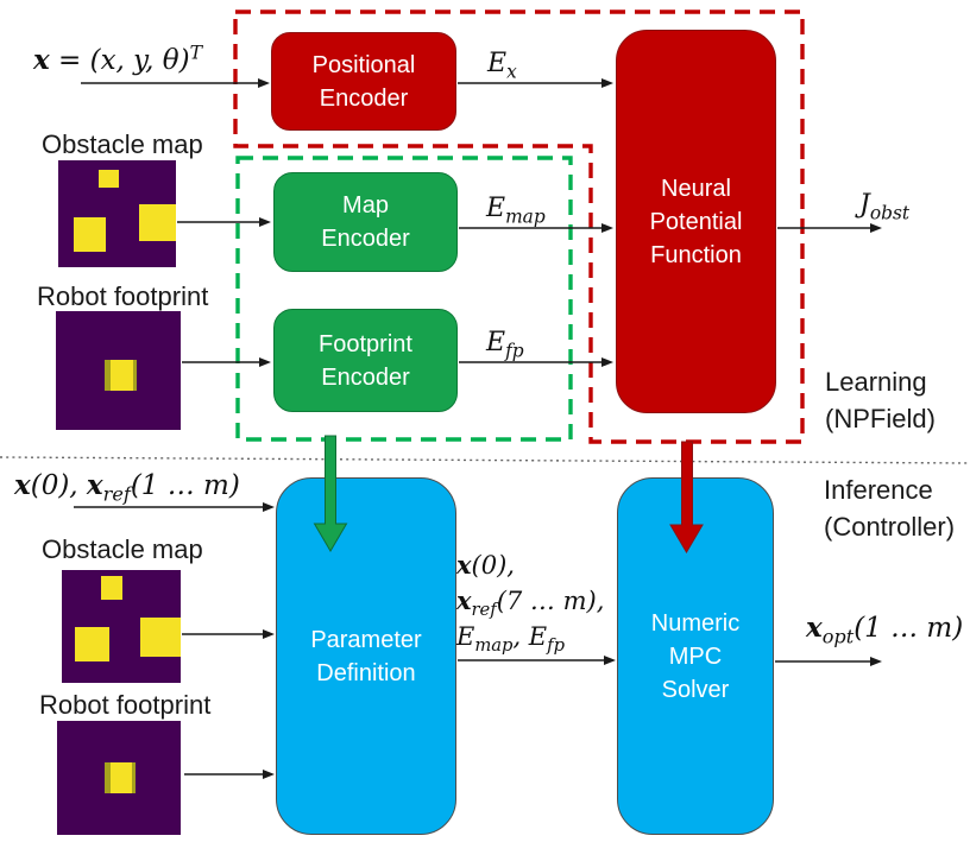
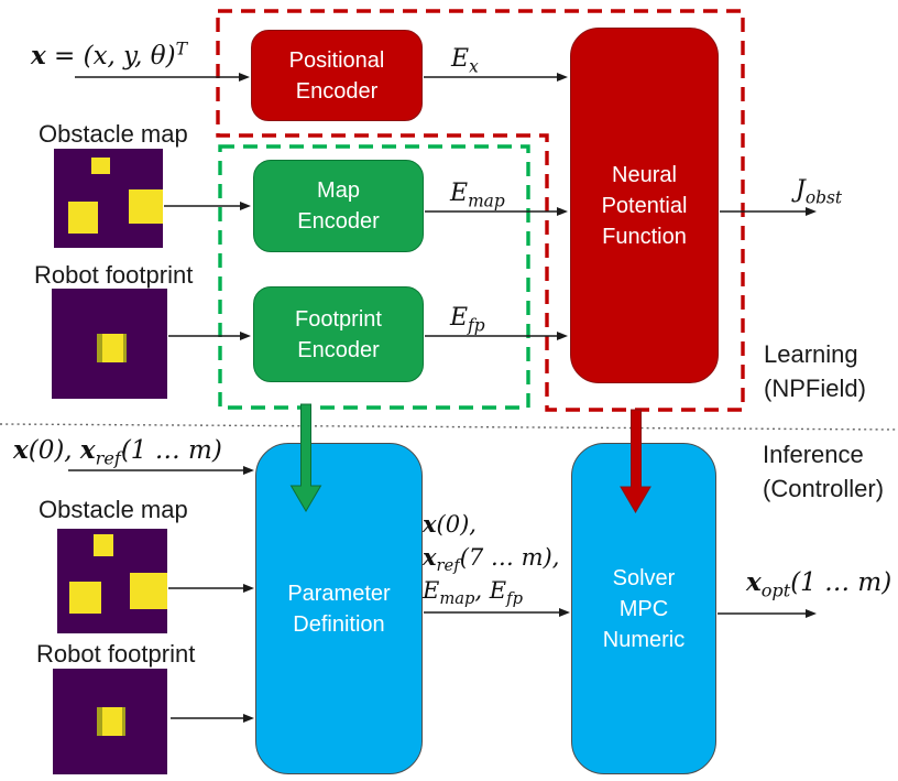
  Positional
  Encoder
  Map
  Encoder
  Footprint
  Encoder
  Neural
  Potential
  Function
  Parameter
  Definition
- Numeric
+ Solver
  MPC
- Solver
+ Numeric
  Obstacle map
  Robot footprint
  Obstacle map
  Robot footprint
  Learning
  (NPField)
  Inference
  (Controller)
  x = (x, y, θ)T
  Ex
  Emap
  Efp
  Jobst
  x(0), xref(1 … m)
  x(0),
  xref(7 … m),
  Emap, Efp
  xopt(1 … m)
